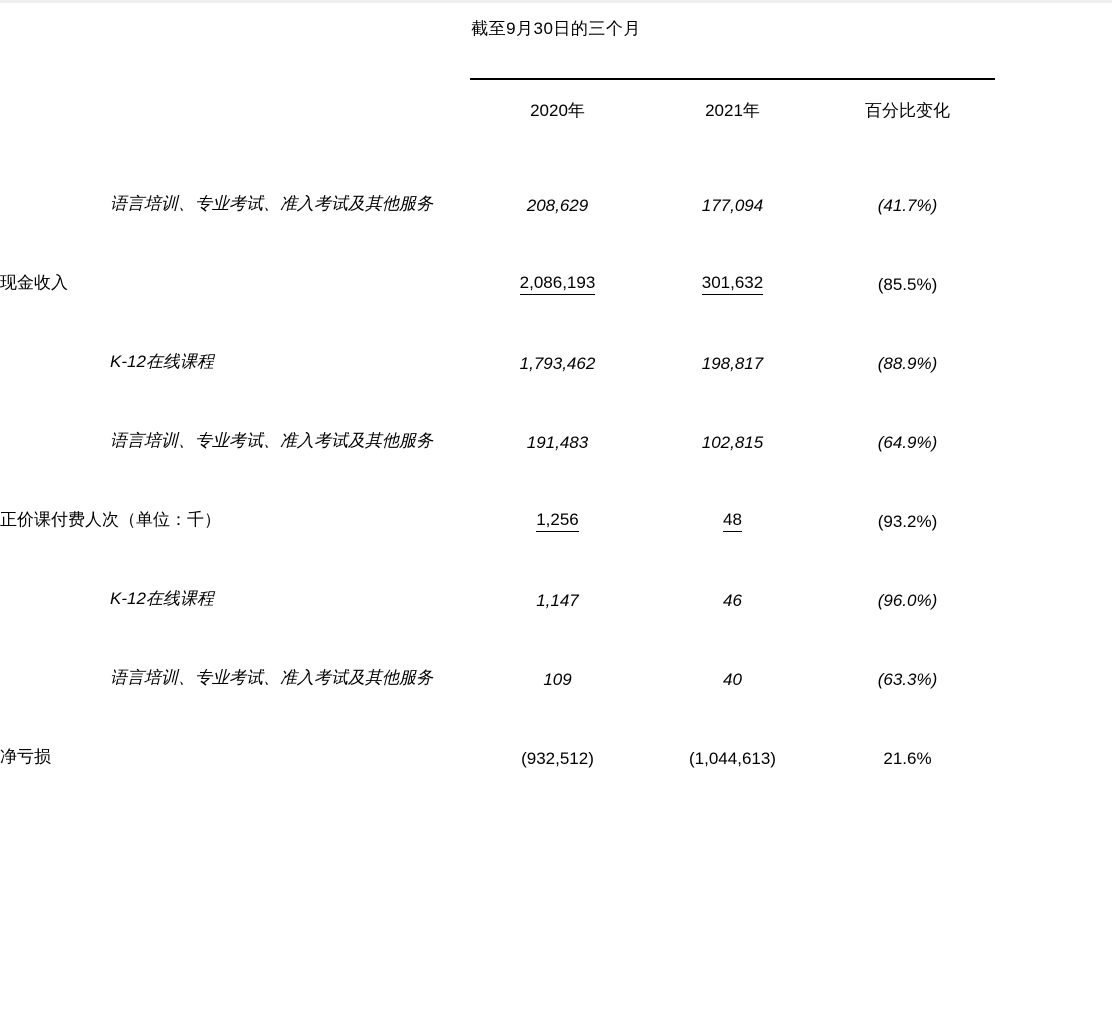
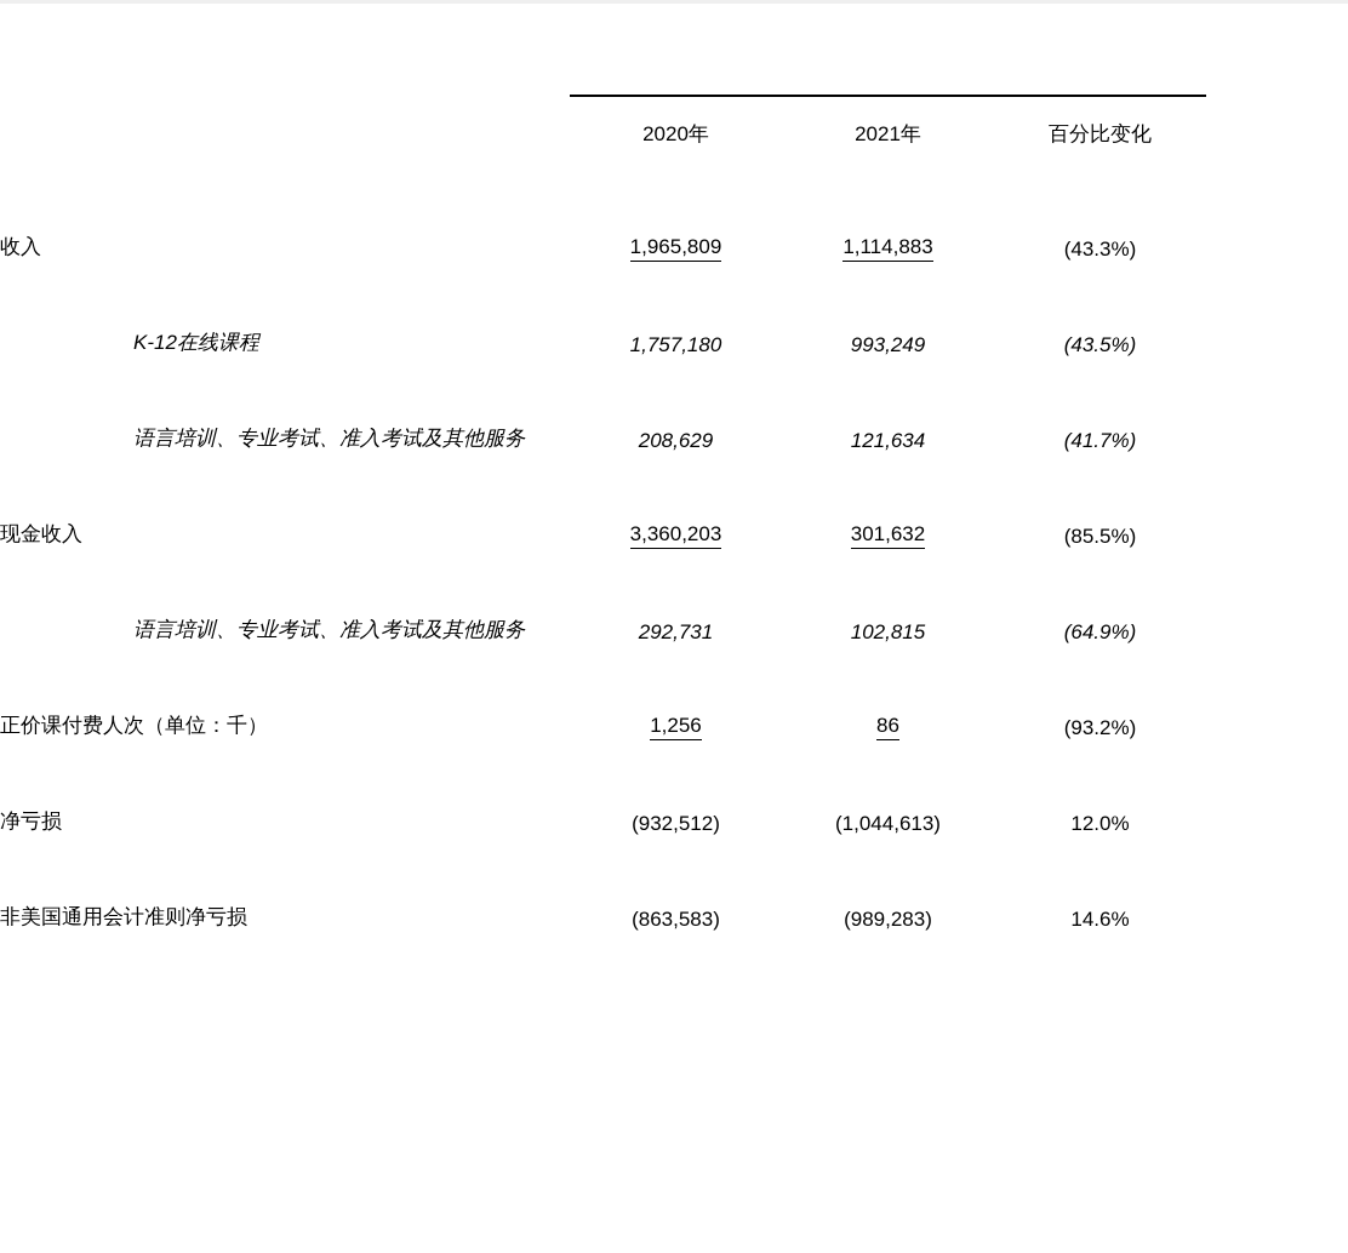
- 截至9月30日的三个月
  	2020年	2021年	百分比变化
+ 收入	1,965,809	1,114,883	(43.3%)
+ K-12在线课程	1,757,180	993,249	(43.5%)
- 语言培训、专业考试、准入考试及其他服务	208,629	177,094	(41.7%)
+ 语言培训、专业考试、准入考试及其他服务	208,629	121,634	(41.7%)
- 现金收入	2,086,193	301,632	(85.5%)
+ 现金收入	3,360,203	301,632	(85.5%)
- K-12在线课程	1,793,462	198,817	(88.9%)
- 语言培训、专业考试、准入考试及其他服务	191,483	102,815	(64.9%)
+ 语言培训、专业考试、准入考试及其他服务	292,731	102,815	(64.9%)
- 正价课付费人次（单位：千）	1,256	48	(93.2%)
+ 正价课付费人次（单位：千）	1,256	86	(93.2%)
- K-12在线课程	1,147	46	(96.0%)
- 语言培训、专业考试、准入考试及其他服务	109	40	(63.3%)
- 净亏损	(932,512)	(1,044,613)	21.6%
+ 净亏损	(932,512)	(1,044,613)	12.0%
+ 非美国通用会计准则净亏损	(863,583)	(989,283)	14.6%
